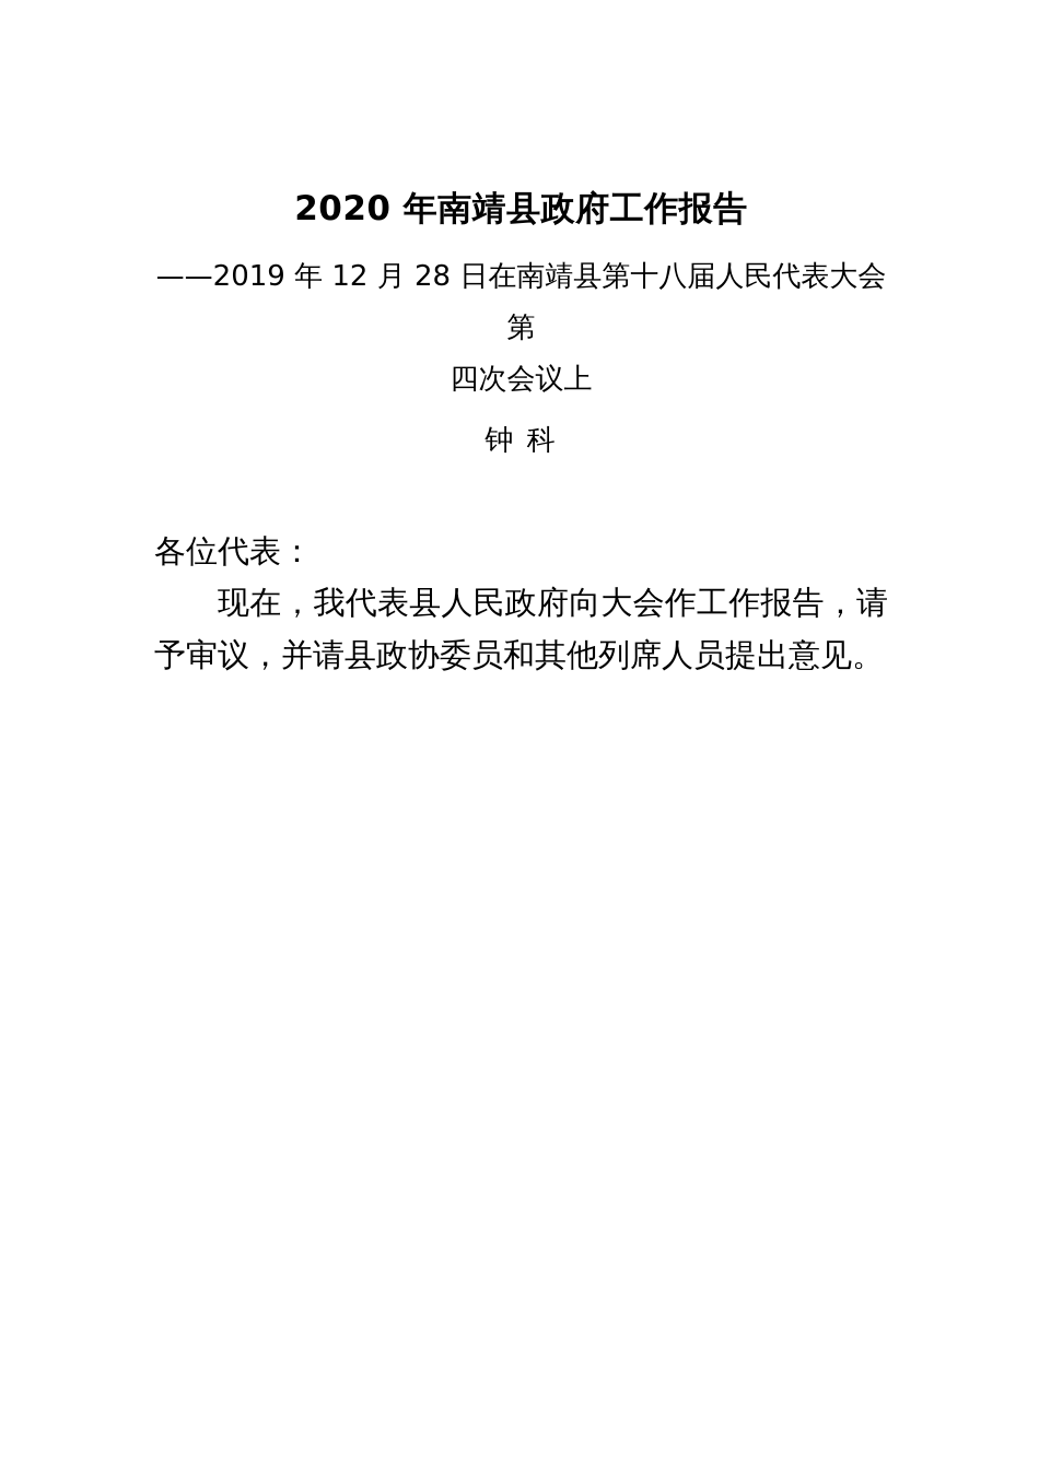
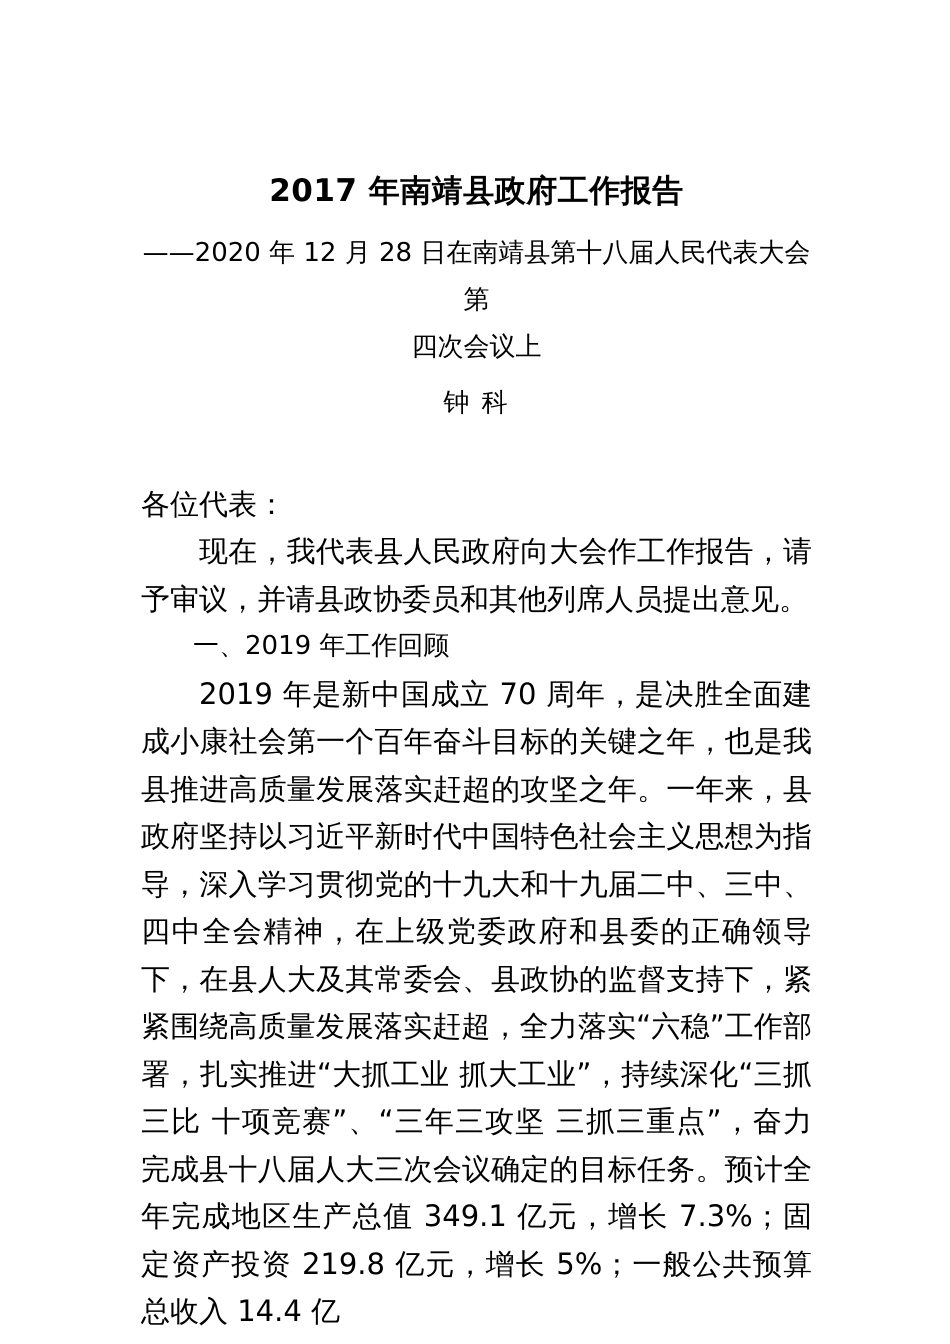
- 2020 年南靖县政府工作报告
+ 2017 年南靖县政府工作报告
- ——2019 年 12 月 28 日在南靖县第十八届人民代表大会第
+ ——2020 年 12 月 28 日在南靖县第十八届人民代表大会第
  四次会议上
  钟 科
  各位代表：
  现在，我代表县人民政府向大会作工作报告，请予审议，并请县政协委员和其他列席人员提出意见。
+ 一、2019 年工作回顾
+ 2019 年是新中国成立 70 周年，是决胜全面建成小康社会第一个百年奋斗目标的关键之年，也是我县推进高质量发展落实赶超的攻坚之年。一年来，县政府坚持以习近平新时代中国特色社会主义思想为指导，深入学习贯彻党的十九大和十九届二中、三中、四中全会精神，在上级党委政府和县委的正确领导下，在县人大及其常委会、县政协的监督支持下，紧紧围绕高质量发展落实赶超，全力落实“六稳”工作部署，扎实推进“大抓工业 抓大工业”，持续深化“三抓三比 十项竞赛”、“三年三攻坚 三抓三重点”，奋力完成县十八届人大三次会议确定的目标任务。预计全年完成地区生产总值 349.1 亿元，增长 7.3%；固定资产投资 219.8 亿元，增长 5%；一般公共预算总收入 14.4 亿
